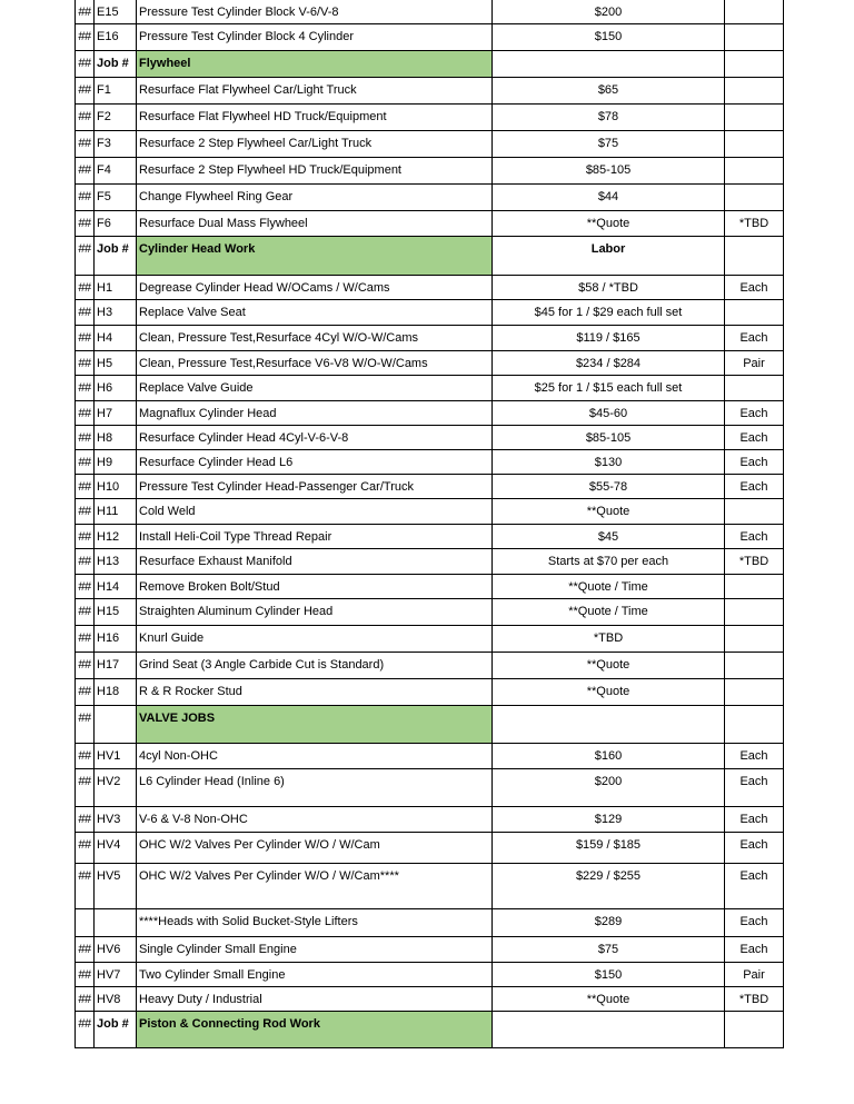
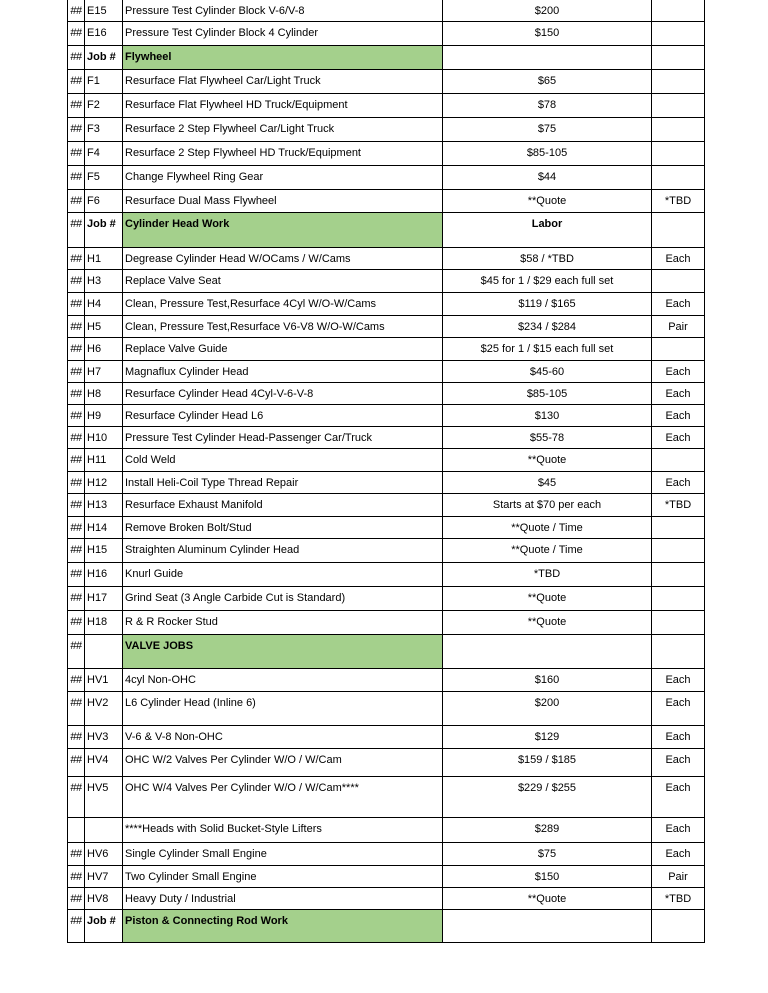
  ##	E15	Pressure Test Cylinder Block V-6/V-8	$200
  ##	E16	Pressure Test Cylinder Block 4 Cylinder	$150
  ##	Job #	Flywheel
  ##	F1	Resurface Flat Flywheel Car/Light Truck	$65
  ##	F2	Resurface Flat Flywheel HD Truck/Equipment	$78
  ##	F3	Resurface 2 Step Flywheel Car/Light Truck	$75
  ##	F4	Resurface 2 Step Flywheel HD Truck/Equipment	$85-105
  ##	F5	Change Flywheel Ring Gear	$44
  ##	F6	Resurface Dual Mass Flywheel	**Quote	*TBD
  ##	Job #	Cylinder Head Work	Labor
  ##	H1	Degrease Cylinder Head W/OCams / W/Cams	$58 / *TBD	Each
  ##	H3	Replace Valve Seat	$45 for 1 / $29 each full set
  ##	H4	Clean, Pressure Test,Resurface 4Cyl W/O-W/Cams	$119 / $165	Each
  ##	H5	Clean, Pressure Test,Resurface V6-V8 W/O-W/Cams	$234 / $284	Pair
  ##	H6	Replace Valve Guide	$25 for 1 / $15 each full set
  ##	H7	Magnaflux Cylinder Head	$45-60	Each
  ##	H8	Resurface Cylinder Head 4Cyl-V-6-V-8	$85-105	Each
  ##	H9	Resurface Cylinder Head L6	$130	Each
  ##	H10	Pressure Test Cylinder Head-Passenger Car/Truck	$55-78	Each
  ##	H11	Cold Weld	**Quote
  ##	H12	Install Heli-Coil Type Thread Repair	$45	Each
  ##	H13	Resurface Exhaust Manifold	Starts at $70 per each	*TBD
  ##	H14	Remove Broken Bolt/Stud	**Quote / Time
  ##	H15	Straighten Aluminum Cylinder Head	**Quote / Time
  ##	H16	Knurl Guide	*TBD
  ##	H17	Grind Seat (3 Angle Carbide Cut is Standard)	**Quote
  ##	H18	R & R Rocker Stud	**Quote
  ##		VALVE JOBS
  ##	HV1	4cyl Non-OHC	$160	Each
  ##	HV2	L6 Cylinder Head (Inline 6)	$200	Each
  ##	HV3	V-6 & V-8 Non-OHC	$129	Each
  ##	HV4	OHC W/2 Valves Per Cylinder W/O / W/Cam	$159 / $185	Each
- ##	HV5	OHC W/2 Valves Per Cylinder W/O / W/Cam****	$229 / $255	Each
+ ##	HV5	OHC W/4 Valves Per Cylinder W/O / W/Cam****	$229 / $255	Each
  		****Heads with Solid Bucket-Style Lifters	$289	Each
  ##	HV6	Single Cylinder Small Engine	$75	Each
  ##	HV7	Two Cylinder Small Engine	$150	Pair
  ##	HV8	Heavy Duty / Industrial	**Quote	*TBD
  ##	Job #	Piston & Connecting Rod Work
